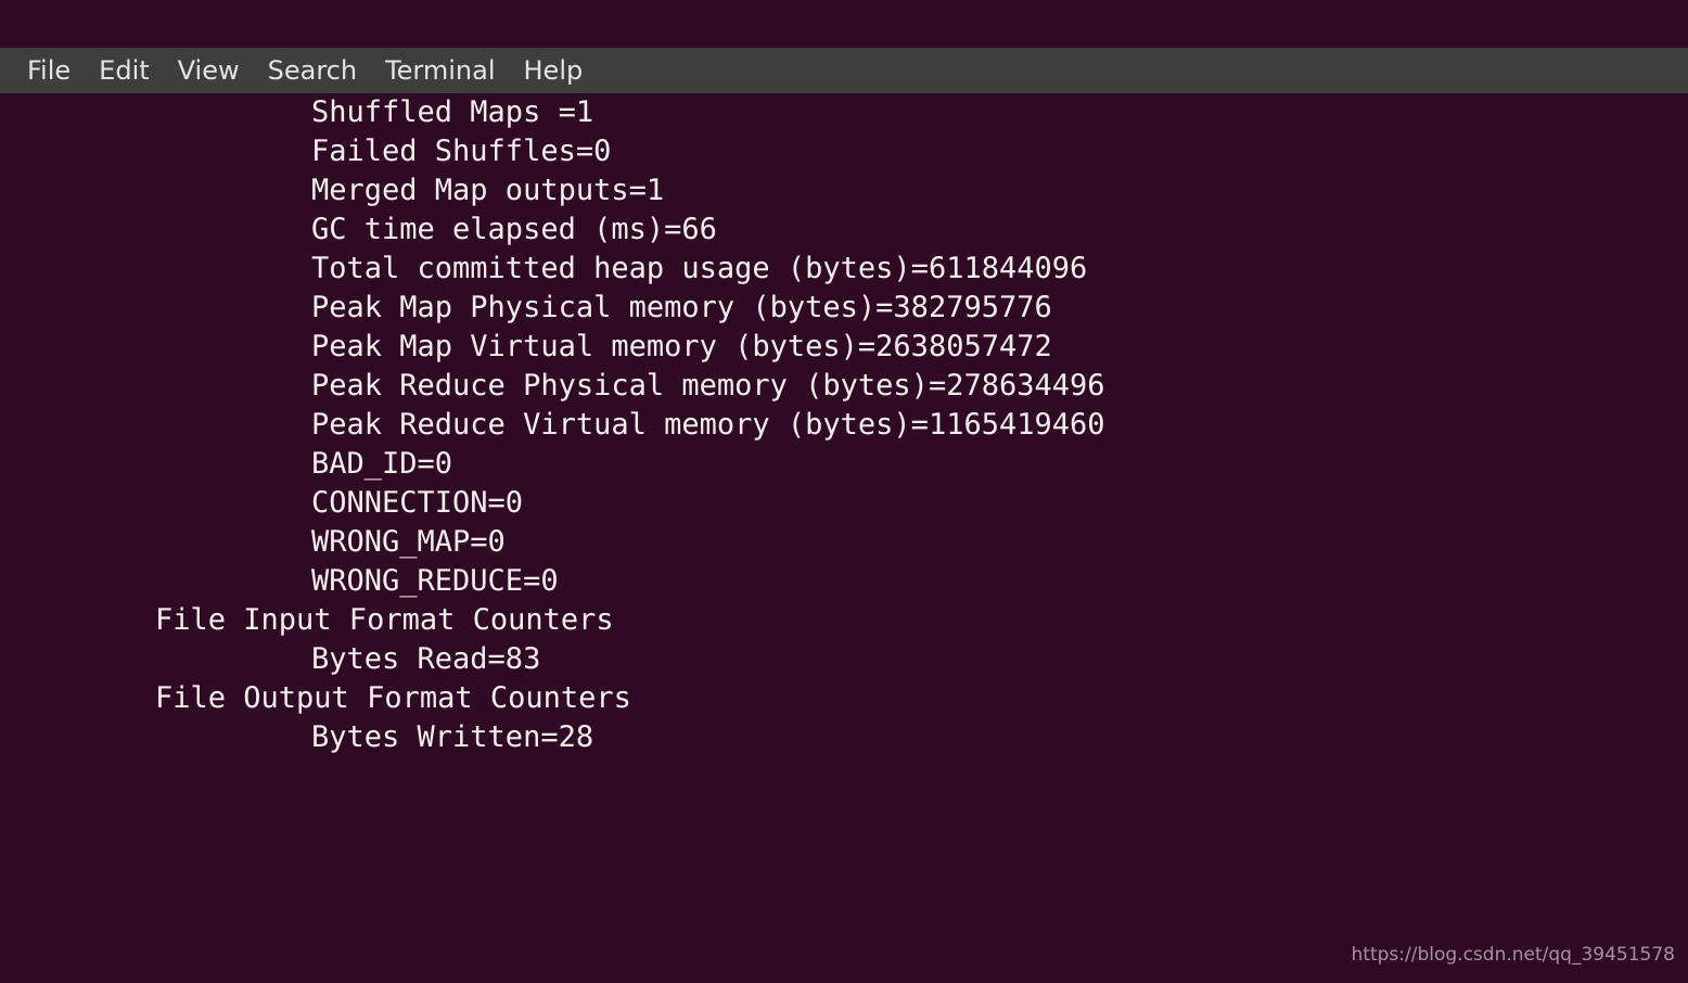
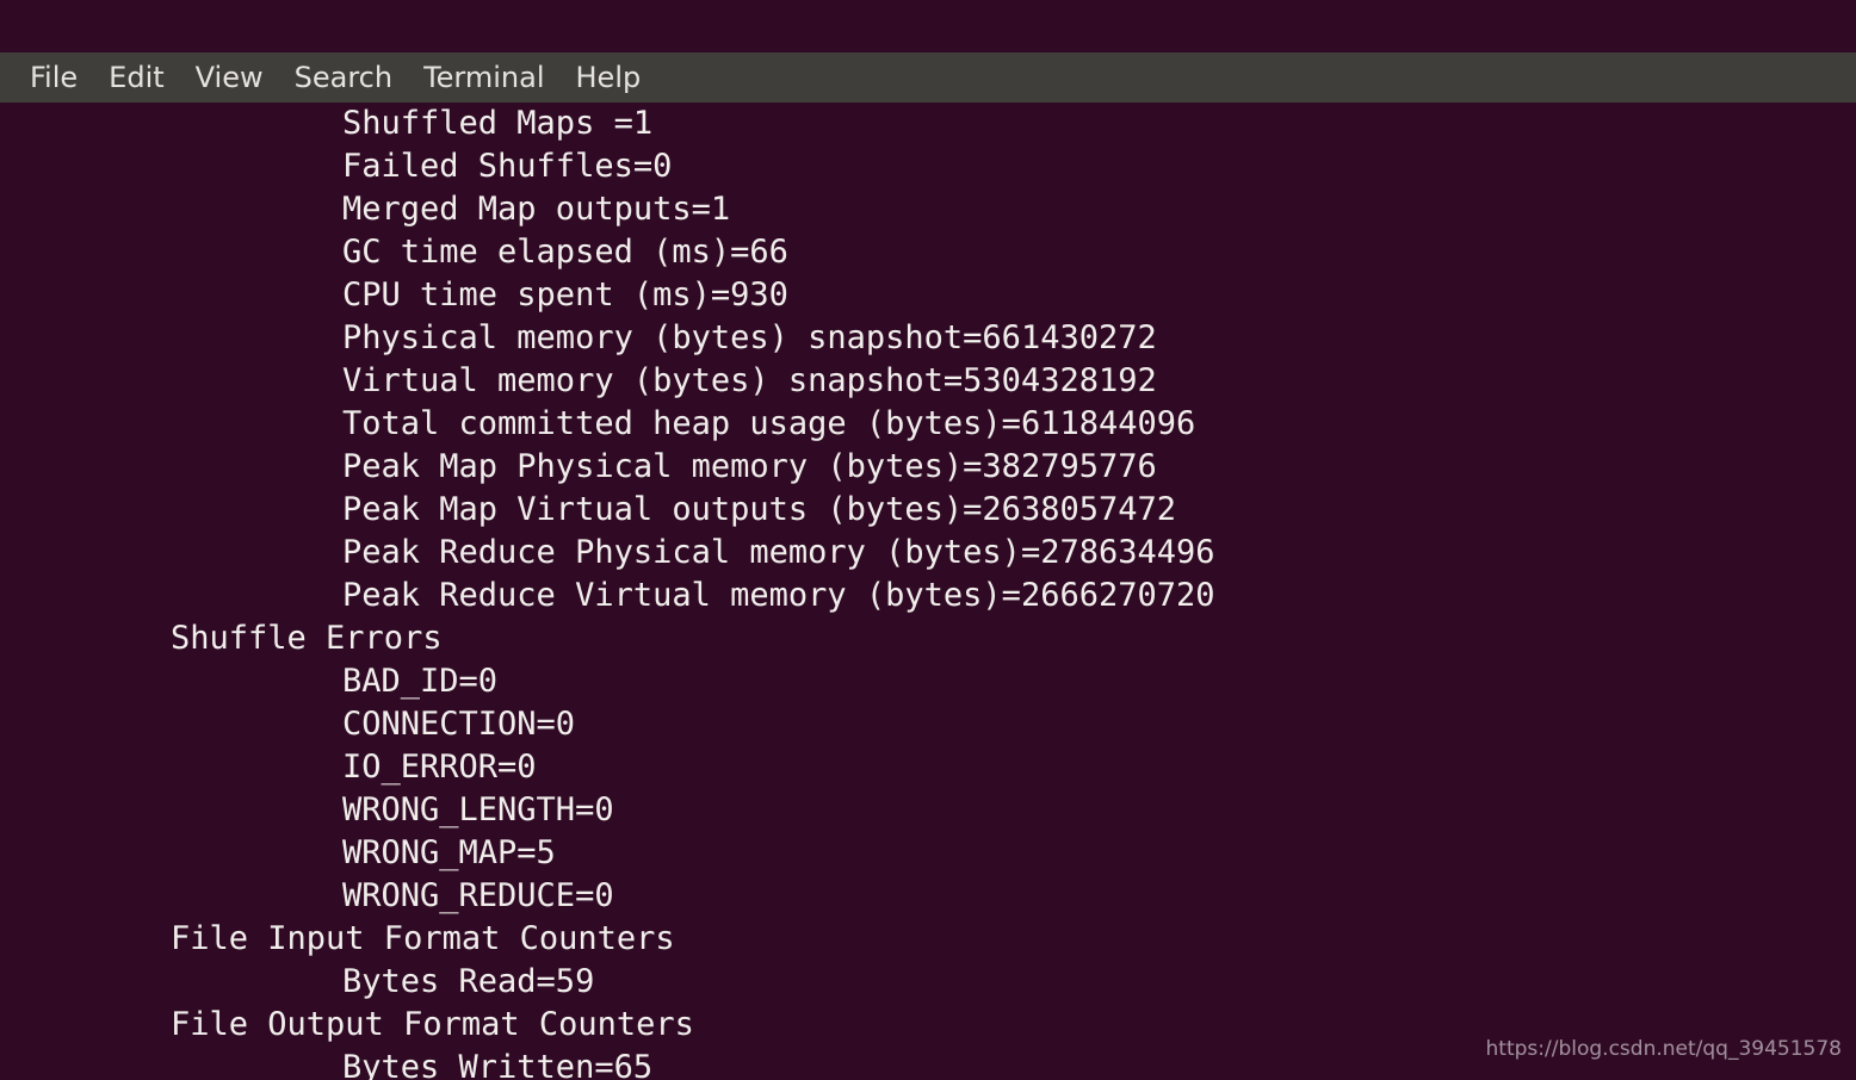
  File
  Edit
  View
  Search
  Terminal
  Help
  Shuffled Maps =1
  Failed Shuffles=0
  Merged Map outputs=1
  GC time elapsed (ms)=66
+ CPU time spent (ms)=930
+ Physical memory (bytes) snapshot=661430272
+ Virtual memory (bytes) snapshot=5304328192
  Total committed heap usage (bytes)=611844096
  Peak Map Physical memory (bytes)=382795776
- Peak Map Virtual memory (bytes)=2638057472
+ Peak Map Virtual outputs (bytes)=2638057472
  Peak Reduce Physical memory (bytes)=278634496
- Peak Reduce Virtual memory (bytes)=1165419460
+ Peak Reduce Virtual memory (bytes)=2666270720
+ Shuffle Errors
  BAD_ID=0
  CONNECTION=0
+ IO_ERROR=0
+ WRONG_LENGTH=0
- WRONG_MAP=0
+ WRONG_MAP=5
  WRONG_REDUCE=0
  File Input Format Counters
- Bytes Read=83
+ Bytes Read=59
  File Output Format Counters
- Bytes Written=28
+ Bytes Written=65
  https://blog.csdn.net/qq_39451578
